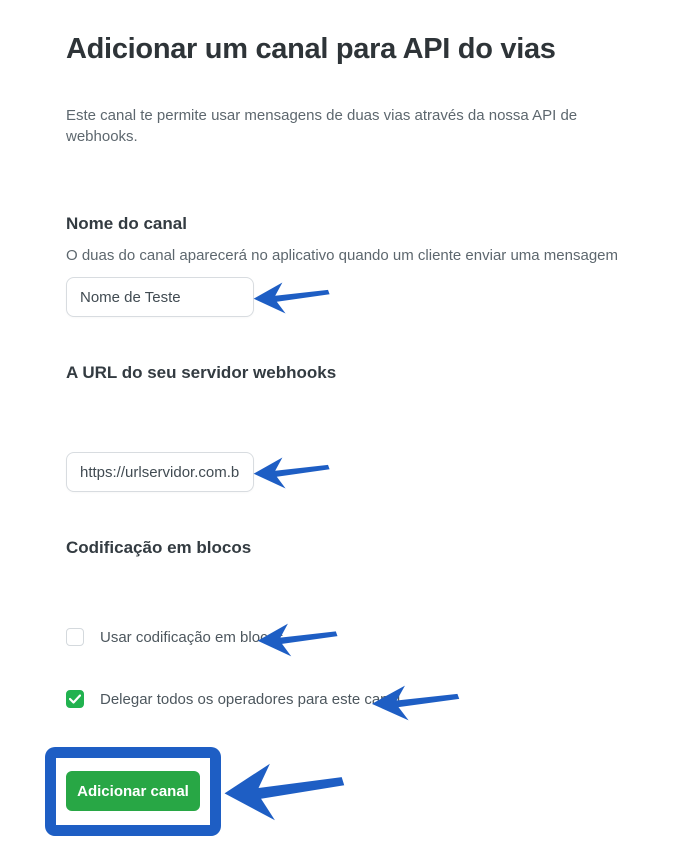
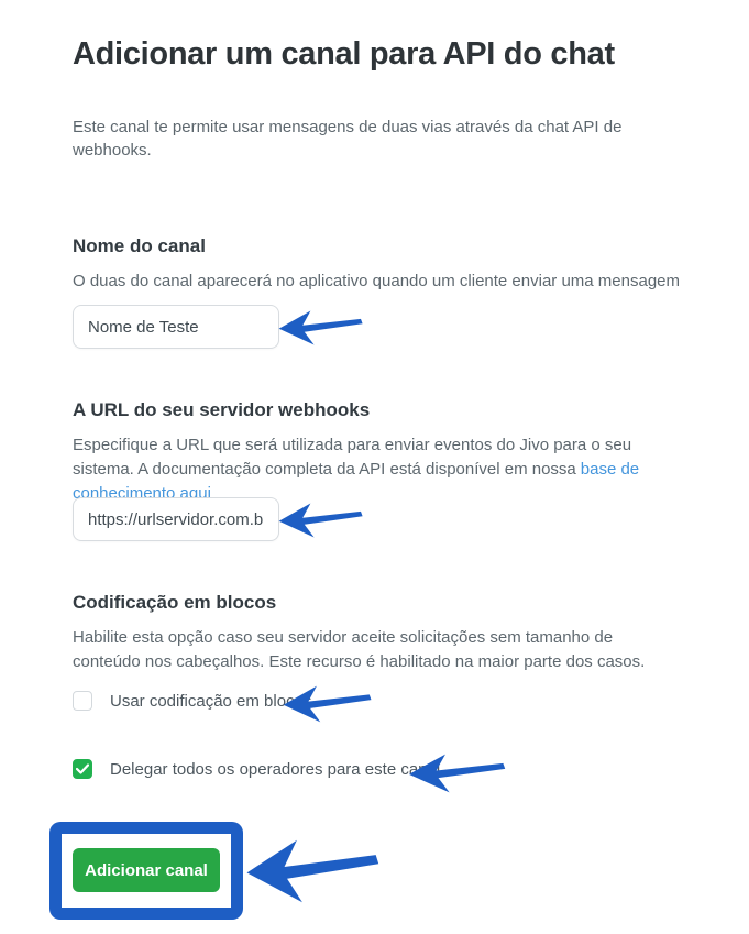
- Adicionar um canal para API do vias
+ Adicionar um canal para API do chat
- Este canal te permite usar mensagens de duas vias através da nossa API de webhooks.
+ Este canal te permite usar mensagens de duas vias através da chat API de webhooks.
  Nome do canal
  O duas do canal aparecerá no aplicativo quando um cliente enviar uma mensagem
  Nome de Teste
  A URL do seu servidor webhooks
+ Especifique a URL que será utilizada para enviar eventos do Jivo para o seu sistema. A documentação completa da API está disponível em nossa base de conhecimento aqui
  https://urlservidor.com.b
  Codificação em blocos
+ Habilite esta opção caso seu servidor aceite solicitações sem tamanho de conteúdo nos cabeçalhos. Este recurso é habilitado na maior parte dos casos.
  Usar codificação em bloc
  Delegar todos os operadores para este cal
  Adicionar canal
